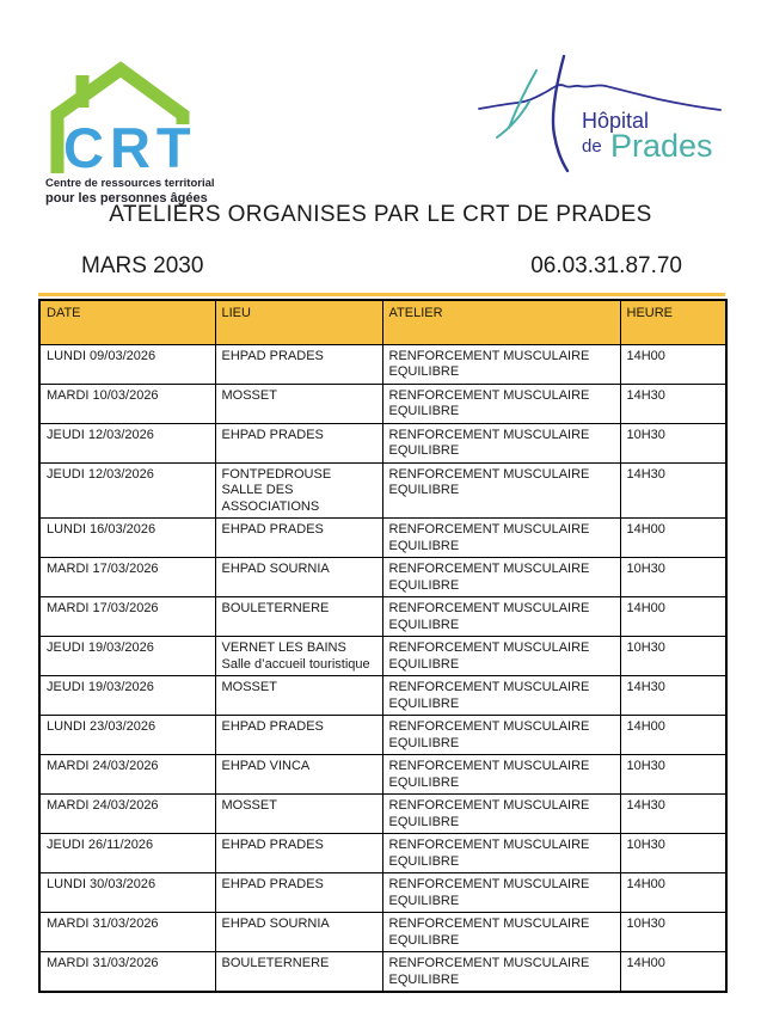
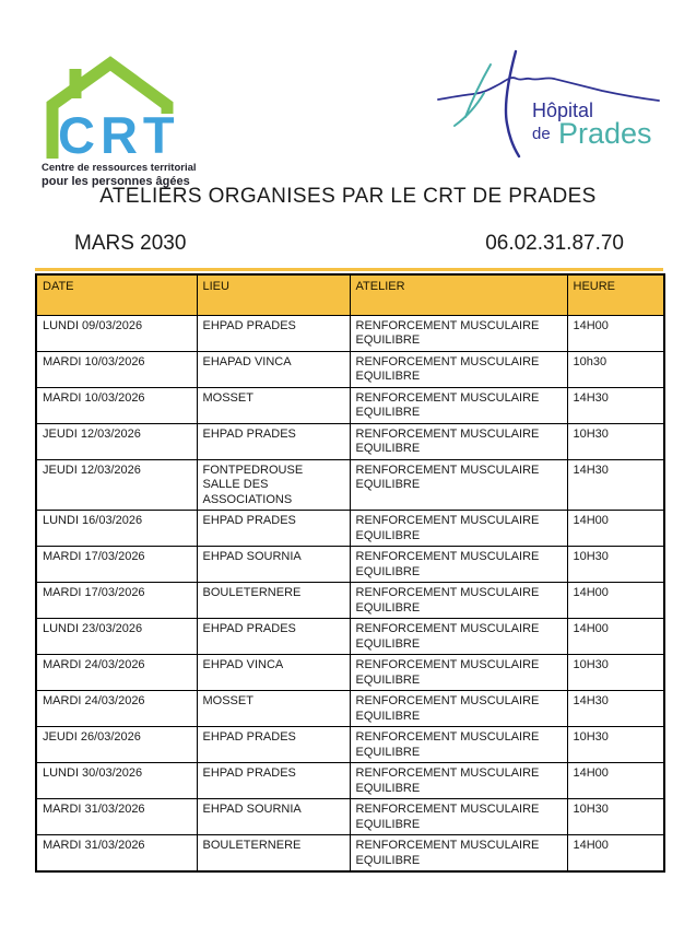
  CRT
  Centre de ressources territorial
  pour les personnes âgées
  Hôpital
  de
  Prades
  ATELIERS ORGANISES PAR LE CRT DE PRADES
  MARS 2030
- 06.03.31.87.70
+ 06.02.31.87.70
  DATE	LIEU	ATELIER	HEURE
  LUNDI 09/03/2026	EHPAD PRADES	RENFORCEMENT MUSCULAIRE EQUILIBRE	14H00
+ MARDI 10/03/2026	EHAPAD VINCA	RENFORCEMENT MUSCULAIRE EQUILIBRE	10h30
  MARDI 10/03/2026	MOSSET	RENFORCEMENT MUSCULAIRE EQUILIBRE	14H30
  JEUDI 12/03/2026	EHPAD PRADES	RENFORCEMENT MUSCULAIRE EQUILIBRE	10H30
  JEUDI 12/03/2026	FONTPEDROUSE SALLE DES ASSOCIATIONS	RENFORCEMENT MUSCULAIRE EQUILIBRE	14H30
  LUNDI 16/03/2026	EHPAD PRADES	RENFORCEMENT MUSCULAIRE EQUILIBRE	14H00
  MARDI 17/03/2026	EHPAD SOURNIA	RENFORCEMENT MUSCULAIRE EQUILIBRE	10H30
  MARDI 17/03/2026	BOULETERNERE	RENFORCEMENT MUSCULAIRE EQUILIBRE	14H00
- JEUDI 19/03/2026	VERNET LES BAINS Salle d’accueil touristique	RENFORCEMENT MUSCULAIRE EQUILIBRE	10H30
- JEUDI 19/03/2026	MOSSET	RENFORCEMENT MUSCULAIRE EQUILIBRE	14H30
  LUNDI 23/03/2026	EHPAD PRADES	RENFORCEMENT MUSCULAIRE EQUILIBRE	14H00
  MARDI 24/03/2026	EHPAD VINCA	RENFORCEMENT MUSCULAIRE EQUILIBRE	10H30
  MARDI 24/03/2026	MOSSET	RENFORCEMENT MUSCULAIRE EQUILIBRE	14H30
- JEUDI 26/11/2026	EHPAD PRADES	RENFORCEMENT MUSCULAIRE EQUILIBRE	10H30
+ JEUDI 26/03/2026	EHPAD PRADES	RENFORCEMENT MUSCULAIRE EQUILIBRE	10H30
  LUNDI 30/03/2026	EHPAD PRADES	RENFORCEMENT MUSCULAIRE EQUILIBRE	14H00
  MARDI 31/03/2026	EHPAD SOURNIA	RENFORCEMENT MUSCULAIRE EQUILIBRE	10H30
  MARDI 31/03/2026	BOULETERNERE	RENFORCEMENT MUSCULAIRE EQUILIBRE	14H00
